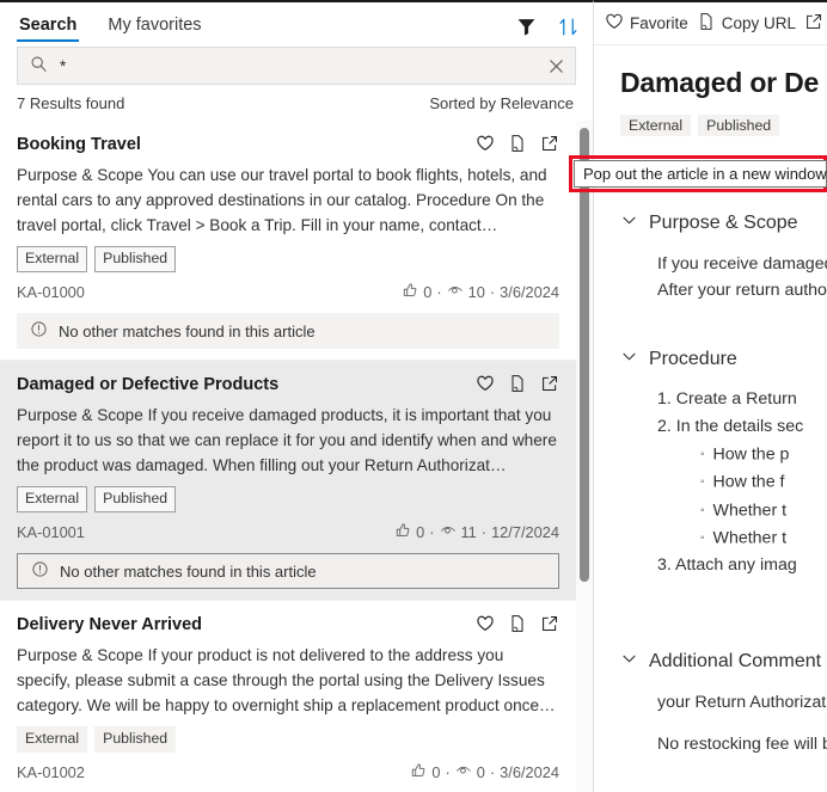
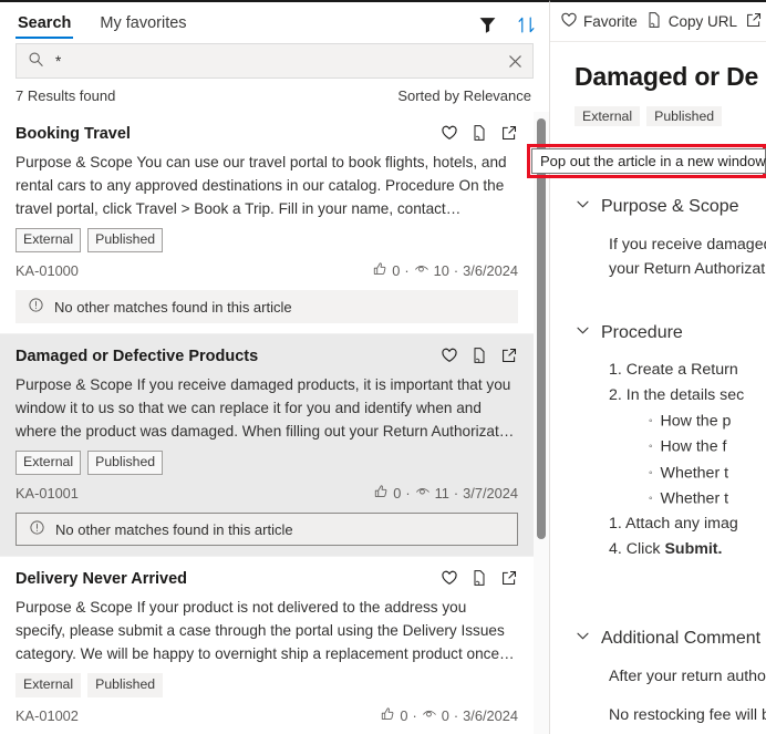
  Search
  My favorites
  *
  7 Results found
  Sorted by Relevance
  Booking Travel
  Purpose & Scope You can use our travel portal to book flights, hotels, and rental cars to any approved destinations in our catalog. Procedure On the travel portal, click Travel > Book a Trip. Fill in your name, contact
  External
  Published
  KA-01000
  0
  ·
  10
  ·
  3/6/2024
  No other matches found in this article
  Damaged or Defective Products
- Purpose & Scope If you receive damaged products, it is important that you report it to us so that we can replace it for you and identify when and where the product was damaged. When filling out your Return Authorizat…
+ Purpose & Scope If you receive damaged products, it is important that you window it to us so that we can replace it for you and identify when and where the product was damaged. When filling out your Return Authorizat…
  External
  Published
  KA-01001
  0
  ·
  11
  ·
- 12/7/2024
+ 3/7/2024
  No other matches found in this article
  Delivery Never Arrived
  Purpose & Scope If your product is not delivered to the address you specify, please submit a case through the portal using the Delivery Issues category. We will be happy to overnight ship a replacement product once
  External
  Published
  KA-01002
  0
  ·
  0
  ·
  3/6/2024
  Favorite
  Copy URL
  Damaged or De
  External
  Published
  Purpose & Scope
  If you receive damage
- After your return autho
+ your Return Authorizat
  Procedure
  1. Create a Return
  2. In the details sec
  ◦ How the p
  ◦ How the f
  ◦ Whether t
  ◦ Whether t
- 3. Attach any imag
+ 1. Attach any imag
+ 4. Click Submit.
  Additional Comment
- your Return Authorizat
+ After your return autho
  No restocking fee will
  Pop out the article in a new window
